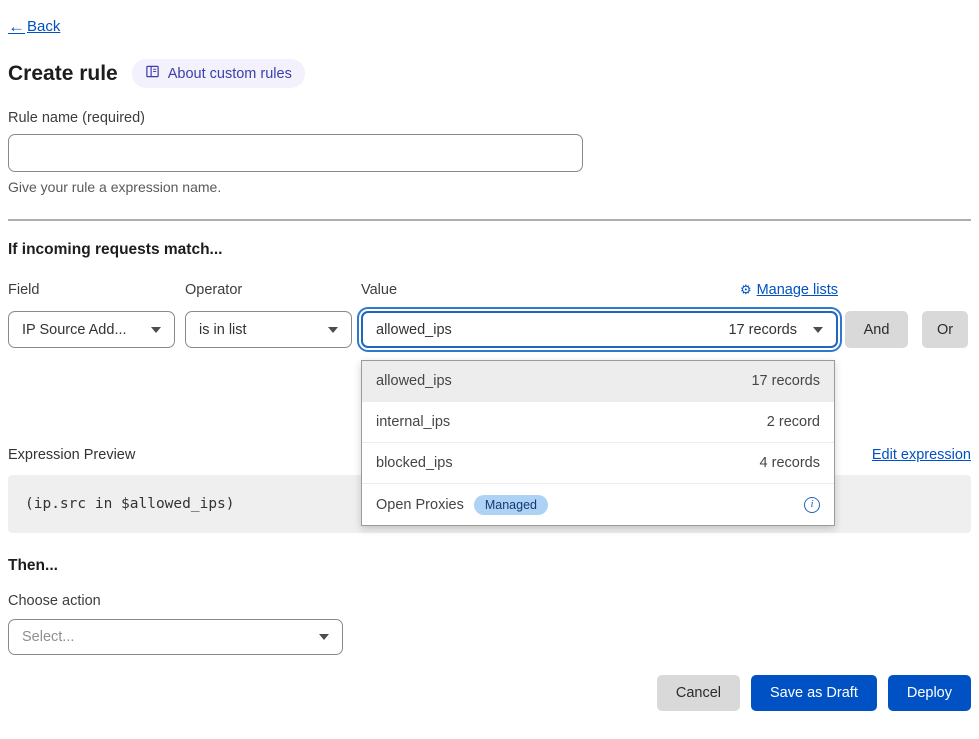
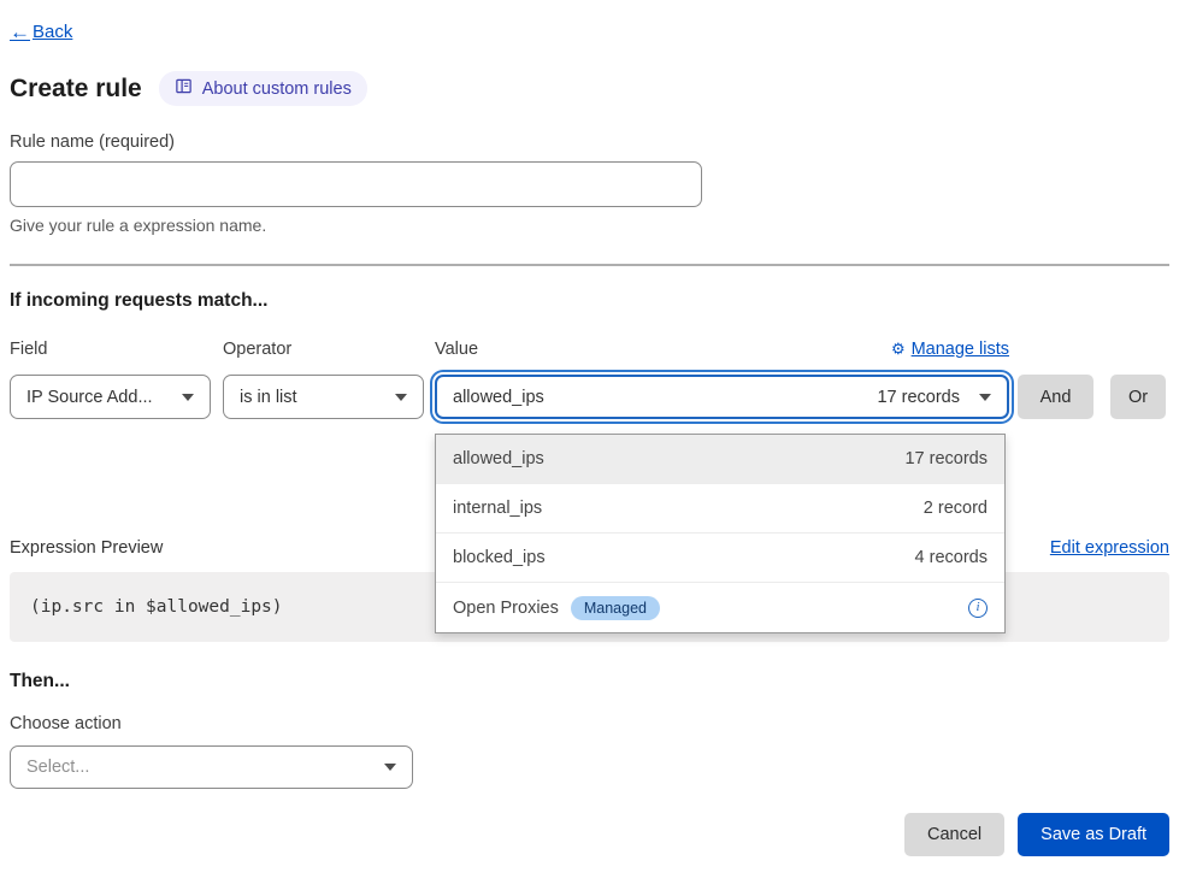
  ←
  Back
  Create rule
  About custom rules
  Rule name (required)
  Give your rule a expression name.
  If incoming requests match...
  Field
  IP Source Add...
  Operator
  is in list
  Value
  ⚙
  Manage lists
  allowed_ips
  17 records
  allowed_ips
  17 records
  internal_ips
  2 record
  blocked_ips
  4 records
  Open Proxies
  Managed
  i
  And
  Or
  Expression Preview
  Edit expression
  (ip.src in $allowed_ips)
  Then...
  Choose action
  Select...
  Cancel
  Save as Draft
- Deploy
